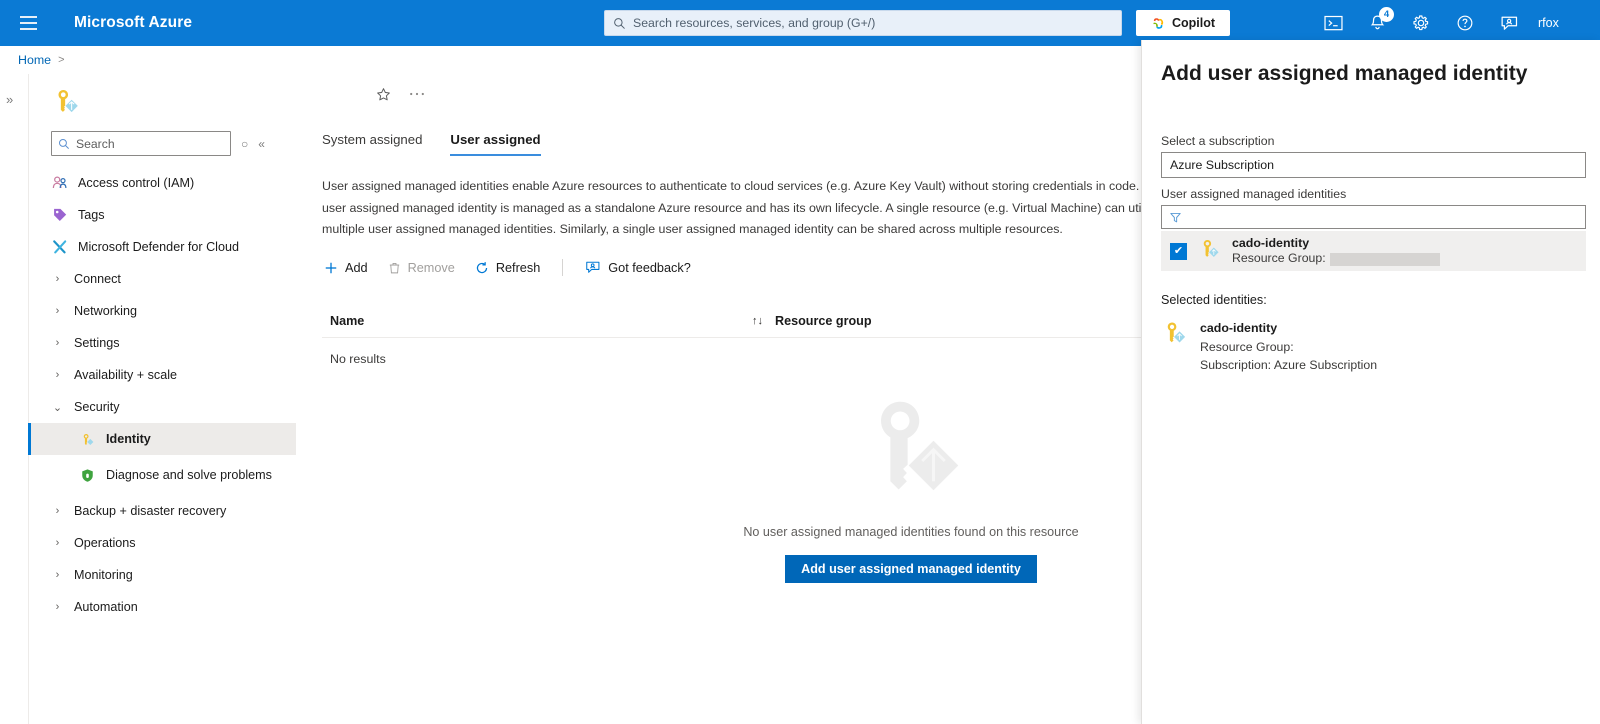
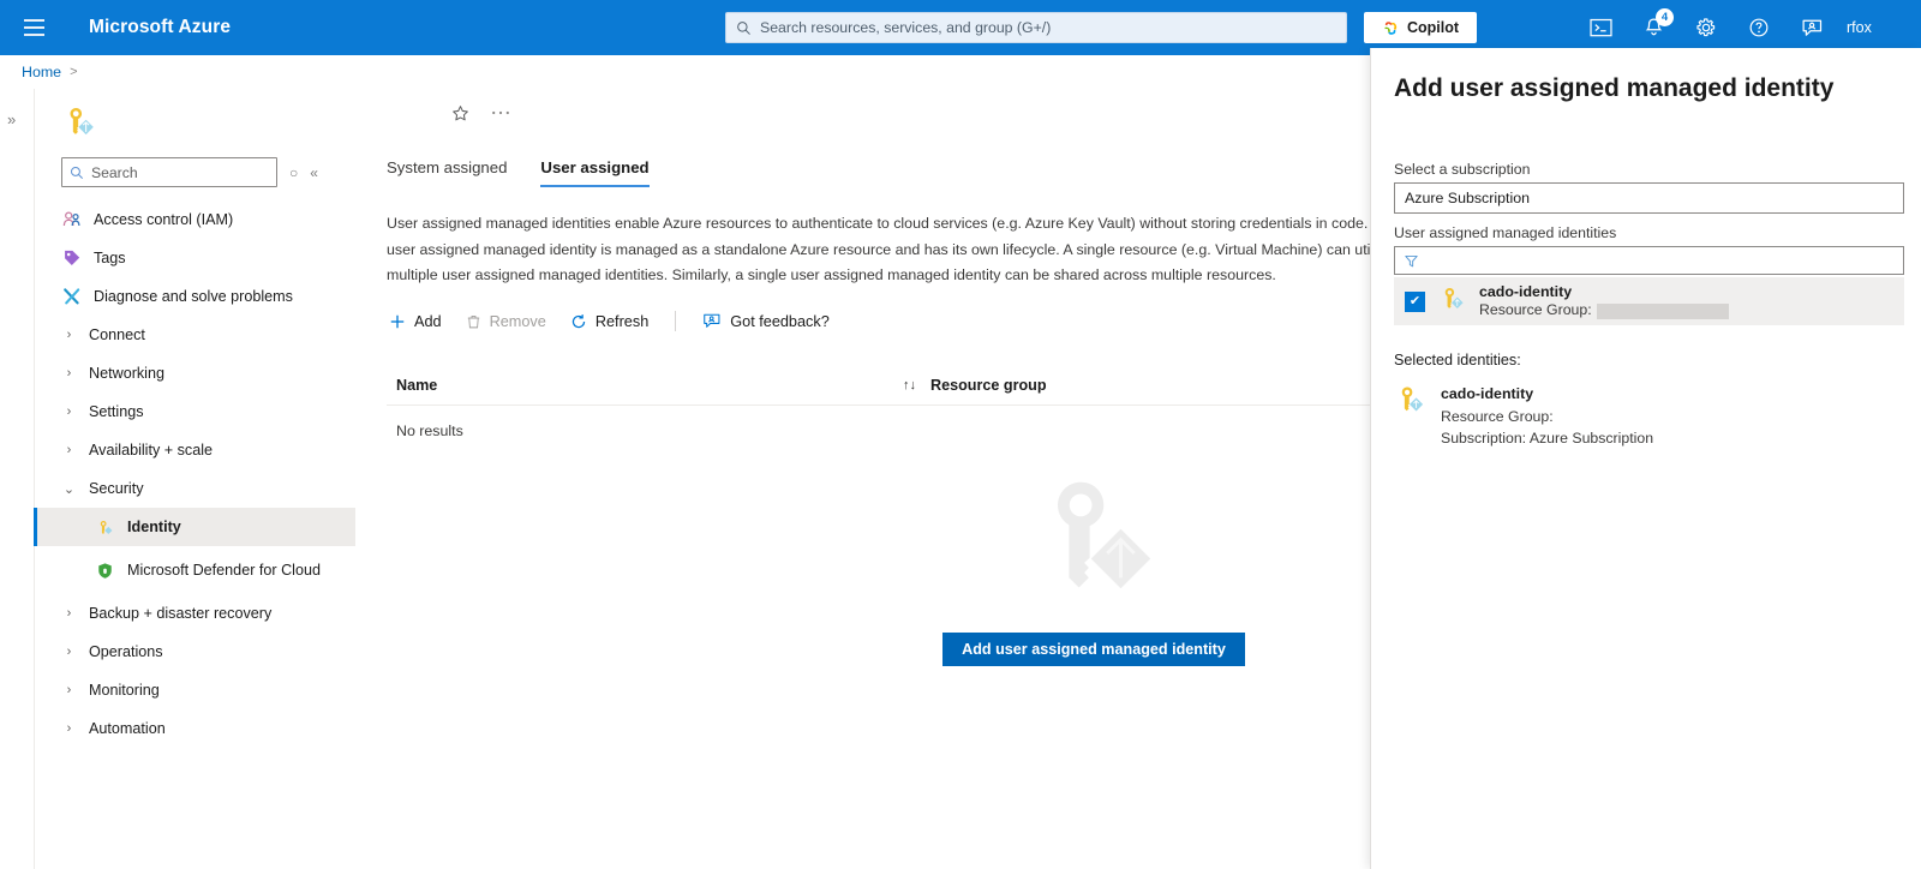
  Microsoft Azure
  Search resources, services, and group (G+/)
  Copilot
  4
  rfox
  Home
  >
  »
  Search
  ○
  «
  Access control (IAM)
  Tags
- Microsoft Defender for Cloud
+ Diagnose and solve problems
  ›
  Connect
  ›
  Networking
  ›
  Settings
  ›
  Availability + scale
  ⌄
  Security
  Identity
- Diagnose and solve problems
+ Microsoft Defender for Cloud
  ›
  Backup + disaster recovery
  ›
  Operations
  ›
  Monitoring
  ›
  Automation
  System assigned
  User assigned
  User assigned managed identities enable Azure resources to authenticate to cloud services (e.g. Azure Key Vault) without storing credentials in code. user assigned managed identity is managed as a standalone Azure resource and has its own lifecycle. A single resource (e.g. Virtual Machine) can ut multiple user assigned managed identities. Similarly, a single user assigned managed identity can be shared across multiple resources.
  Add
  Remove
  Refresh
  Got feedback?
  Name
  ↑↓
  Resource group
  No results
- No user assigned managed identities found on this resource
  Add user assigned managed identity
  Add user assigned managed identity
  Select a subscription
  Azure Subscription
  User assigned managed identities
  ✔
  cado-identity
  Resource Group:
  Selected identities:
  cado-identity
  Resource Group:
  Subscription: Azure Subscription
